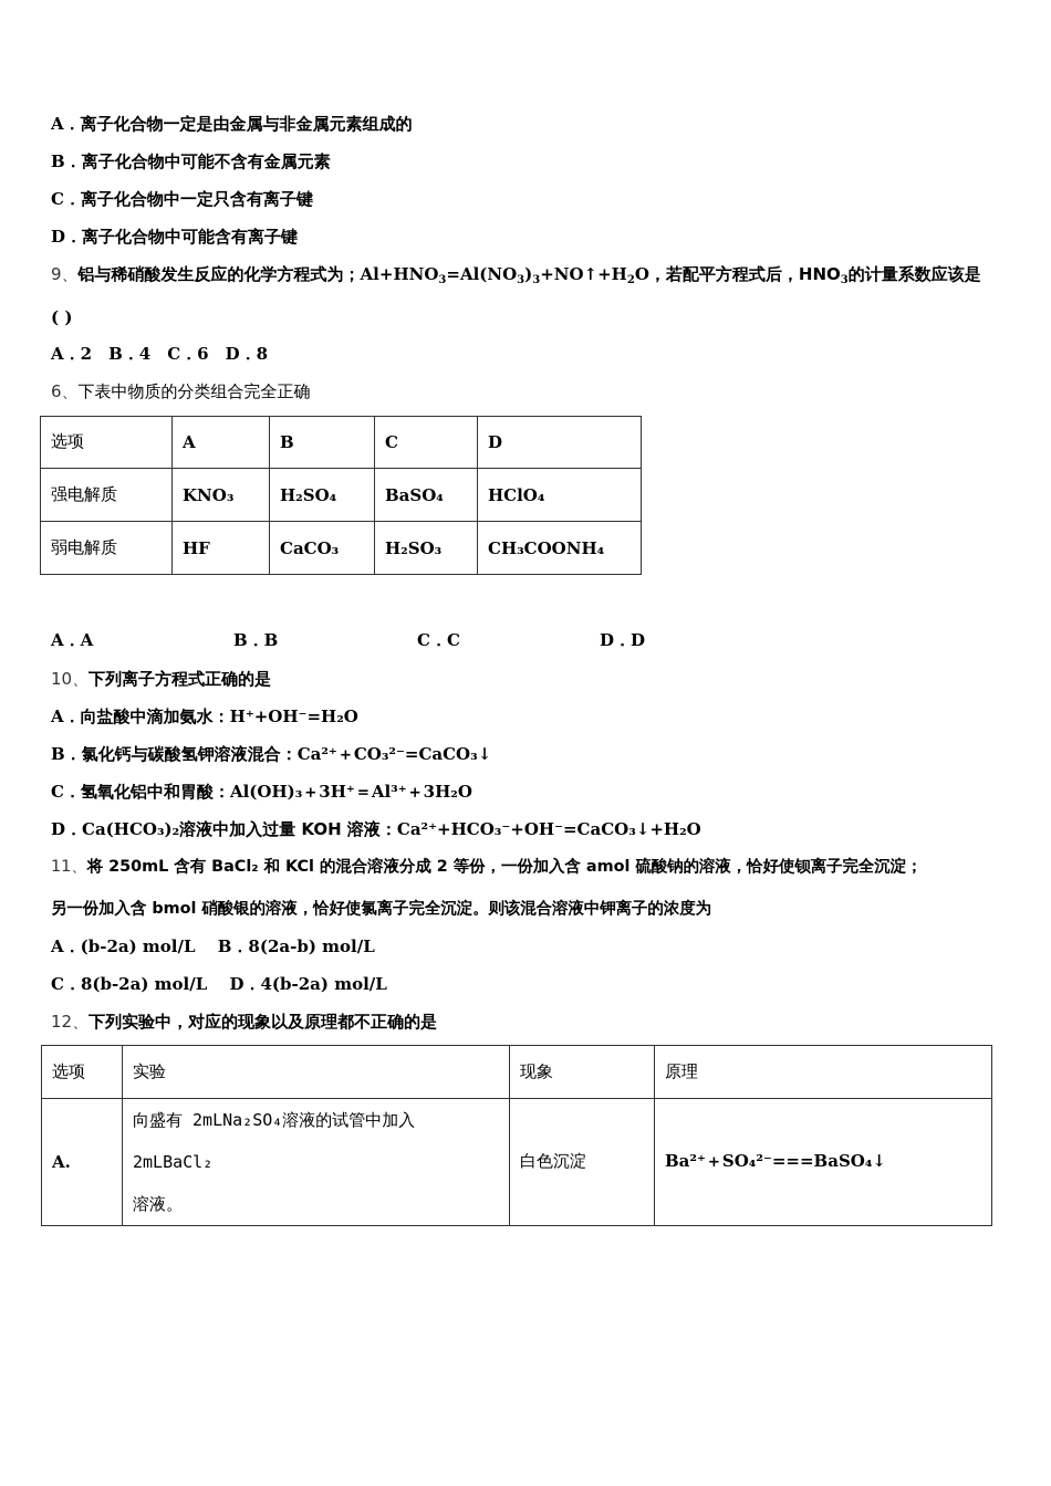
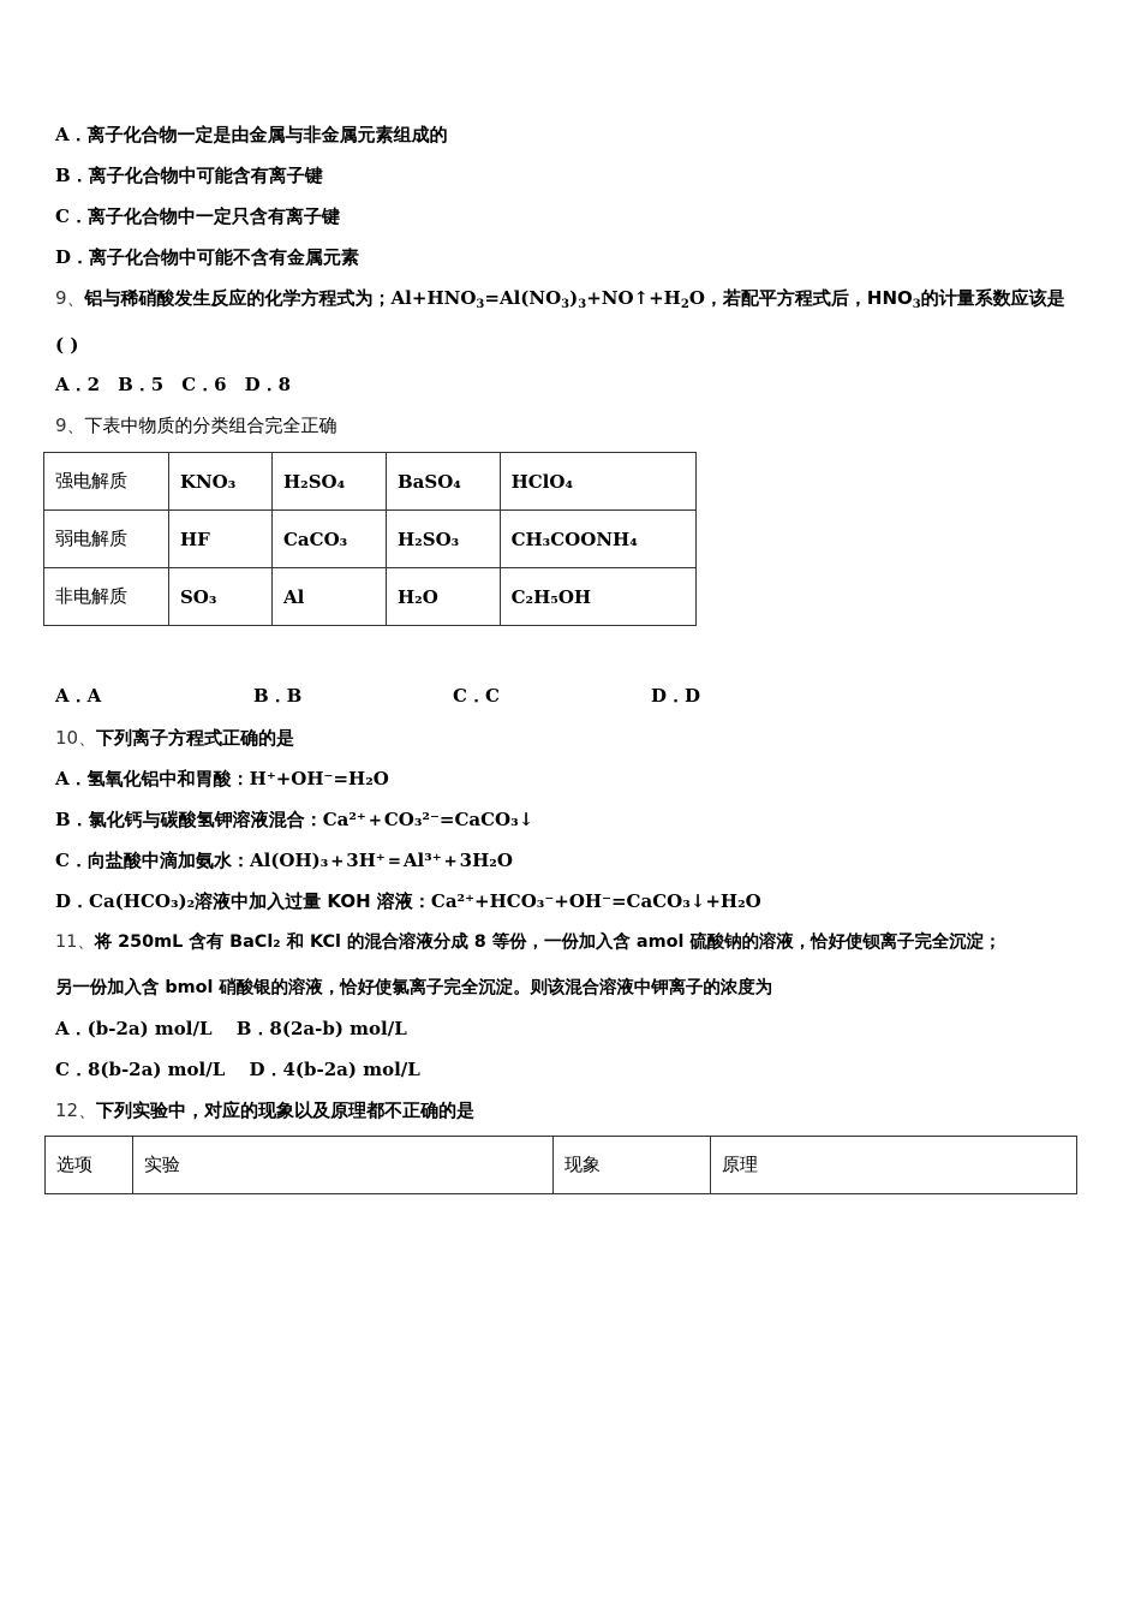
  A．离子化合物一定是由金属与非金属元素组成的
- B．离子化合物中可能不含有金属元素
+ B．离子化合物中可能含有离子键
  C．离子化合物中一定只含有离子键
- D．离子化合物中可能含有离子键
+ D．离子化合物中可能不含有金属元素
  9、铝与稀硝酸发生反应的化学方程式为；Al+HNO3=Al(NO3)3+NO↑+H2O，若配平方程式后，HNO3的计量系数应该是
  ( )
- A．2 B．4 C．6 D．8
+ A．2 B．5 C．6 D．8
- 6、下表中物质的分类组合完全正确
+ 9、下表中物质的分类组合完全正确
- 选项	A	B	C	D
  强电解质	KNO₃	H₂SO₄	BaSO₄	HClO₄
  弱电解质	HF	CaCO₃	H₂SO₃	CH₃COONH₄
+ 非电解质	SO₃	Al	H₂O	C₂H₅OH
  A．A
  B．B
  C．C
  D．D
  10、下列离子方程式正确的是
- A．向盐酸中滴加氨水：H⁺+OH⁻=H₂O
+ A．氢氧化铝中和胃酸：H⁺+OH⁻=H₂O
  B．氯化钙与碳酸氢钾溶液混合：Ca²⁺＋CO₃²⁻=CaCO₃↓
- C．氢氧化铝中和胃酸：Al(OH)₃＋3H⁺＝Al³⁺＋3H₂O
+ C．向盐酸中滴加氨水：Al(OH)₃＋3H⁺＝Al³⁺＋3H₂O
  D．Ca(HCO₃)₂溶液中加入过量 KOH 溶液：Ca²⁺+HCO₃⁻+OH⁻=CaCO₃↓+H₂O
- 11、将 250mL 含有 BaCl₂ 和 KCl 的混合溶液分成 2 等份，一份加入含 amol 硫酸钠的溶液，恰好使钡离子完全沉淀；
+ 11、将 250mL 含有 BaCl₂ 和 KCl 的混合溶液分成 8 等份，一份加入含 amol 硫酸钠的溶液，恰好使钡离子完全沉淀；
  另一份加入含 bmol 硝酸银的溶液，恰好使氯离子完全沉淀。则该混合溶液中钾离子的浓度为
  A．(b-2a) mol/L B．8(2a-b) mol/L
  C．8(b-2a) mol/L D．4(b-2a) mol/L
  12、下列实验中，对应的现象以及原理都不正确的是
  选项	实验	现象	原理
- A.	向盛有 2mLNa₂SO₄溶液的试管中加入 2mLBaCl₂ 溶液。	白色沉淀	Ba²⁺＋SO₄²⁻===BaSO₄↓
